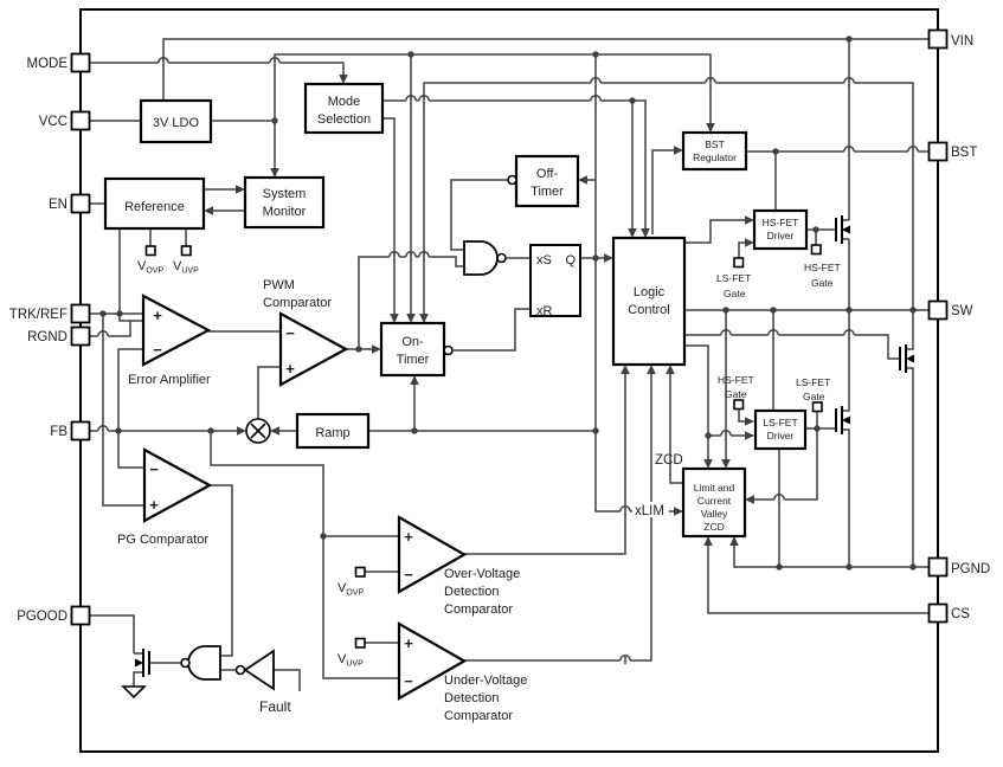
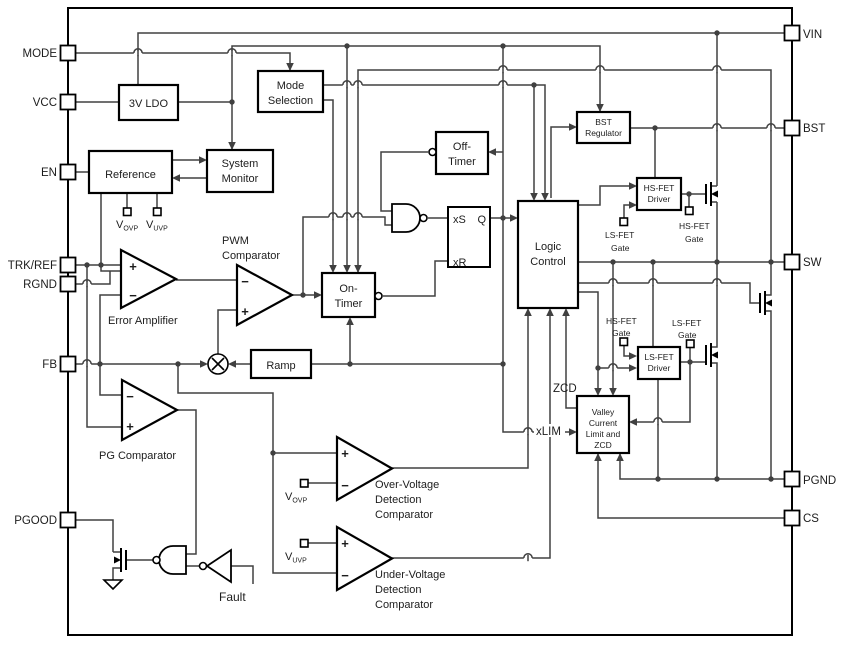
  MODE
  VCC
  EN
  TRK/REF
  RGND
  FB
  PGOOD
  VIN
  BST
  SW
  PGND
  CS
  3V LDO
  Mode
  Selection
  Reference
  System
  Monitor
  Off-
  Timer
  BST
  Regulator
  Logic
  Control
  On-
  Timer
  HS-FET
  Driver
  LS-FET
  Driver
  Ramp
- Limit and
+ Valley
  Current
- Valley
+ Limit and
  ZCD
  xS
  Q
  xR
  Error Amplifier
  PWM
  Comparator
  PG Comparator
  Over-Voltage
  Detection
  Comparator
  Under-Voltage
  Detection
  Comparator
  ZCD
  xLIM
  Fault
  LS-FET
  Gate
  HS-FET
  Gate
  HS-FET
  Gate
  LS-FET
  Gate
  +
  −
  −
  +
  −
  +
  +
  −
  +
  −
